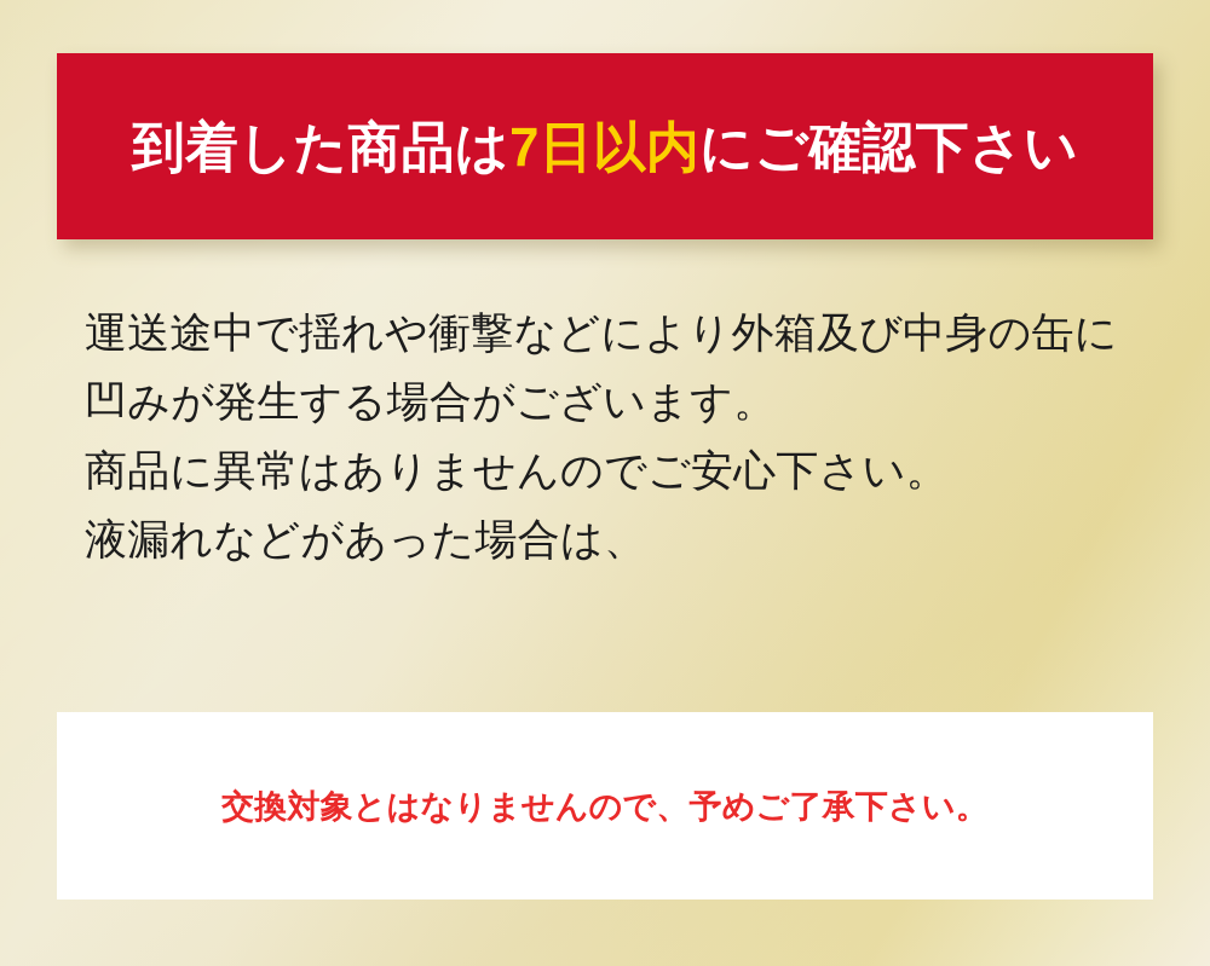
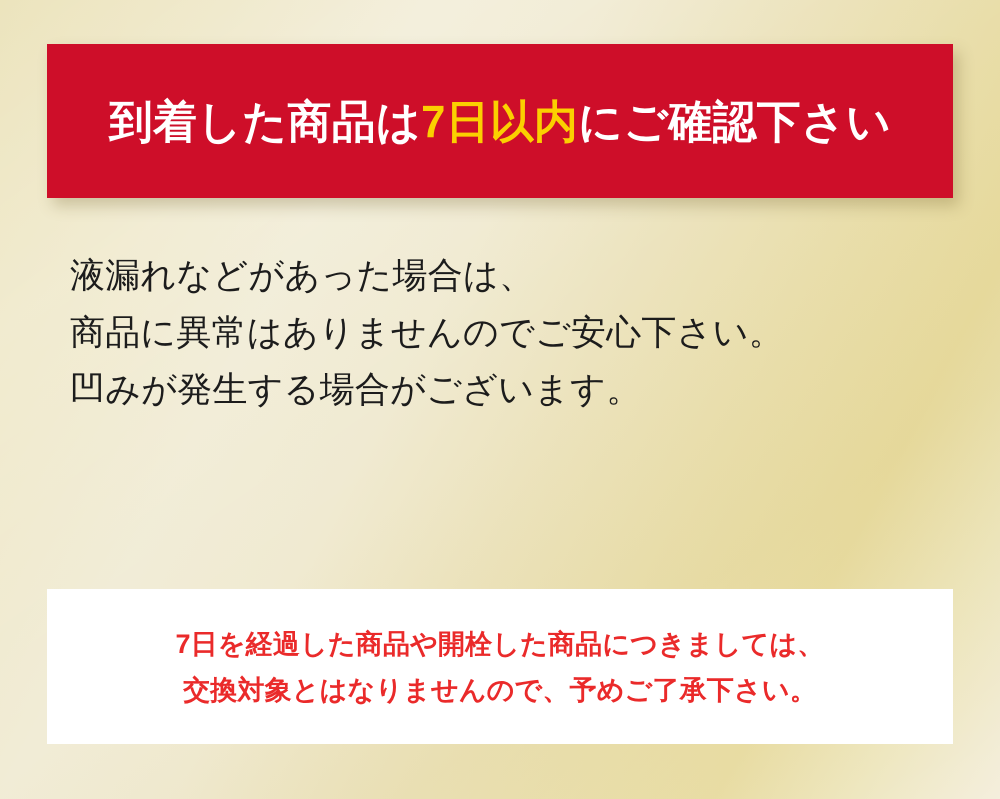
  到着した商品は7日以内にご確認下さい
- 運送途中で揺れや衝撃などにより外箱及び中身の缶に
- 凹みが発生する場合がございます。
+ 液漏れなどがあった場合は、
  商品に異常はありませんのでご安心下さい。
- 液漏れなどがあった場合は、
+ 凹みが発生する場合がございます。
+ 7日を経過した商品や開栓した商品につきましては、
  交換対象とはなりませんので、予めご了承下さい。
